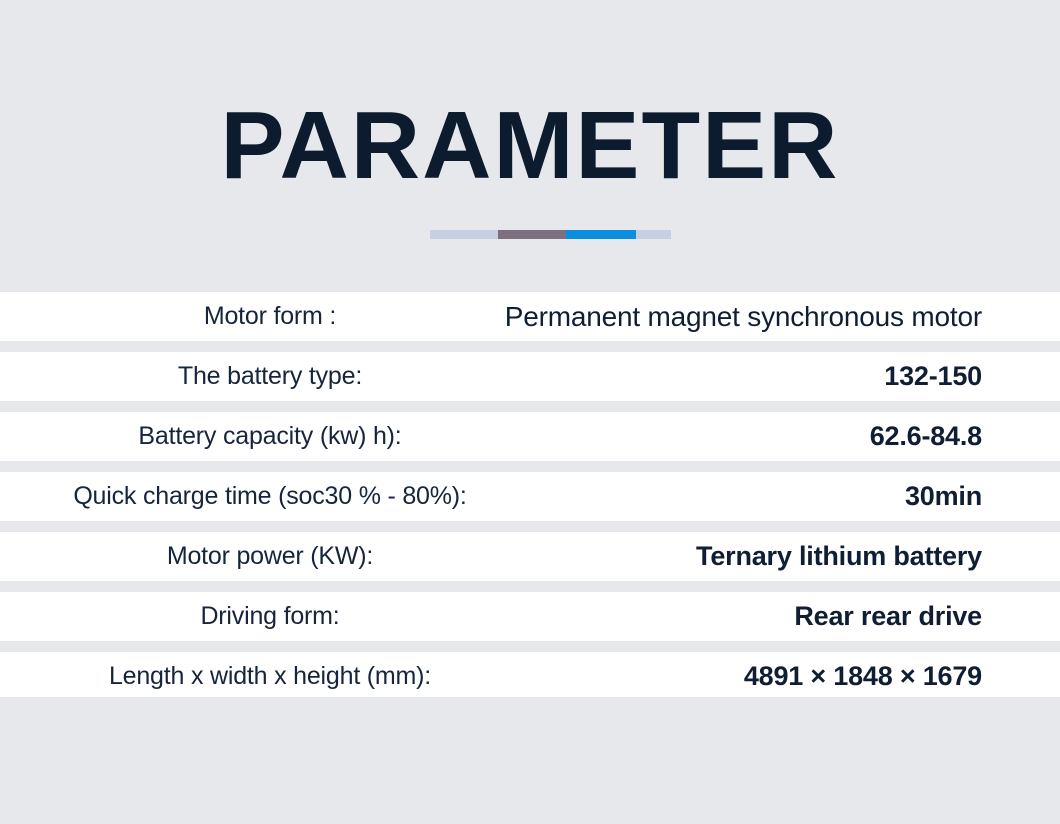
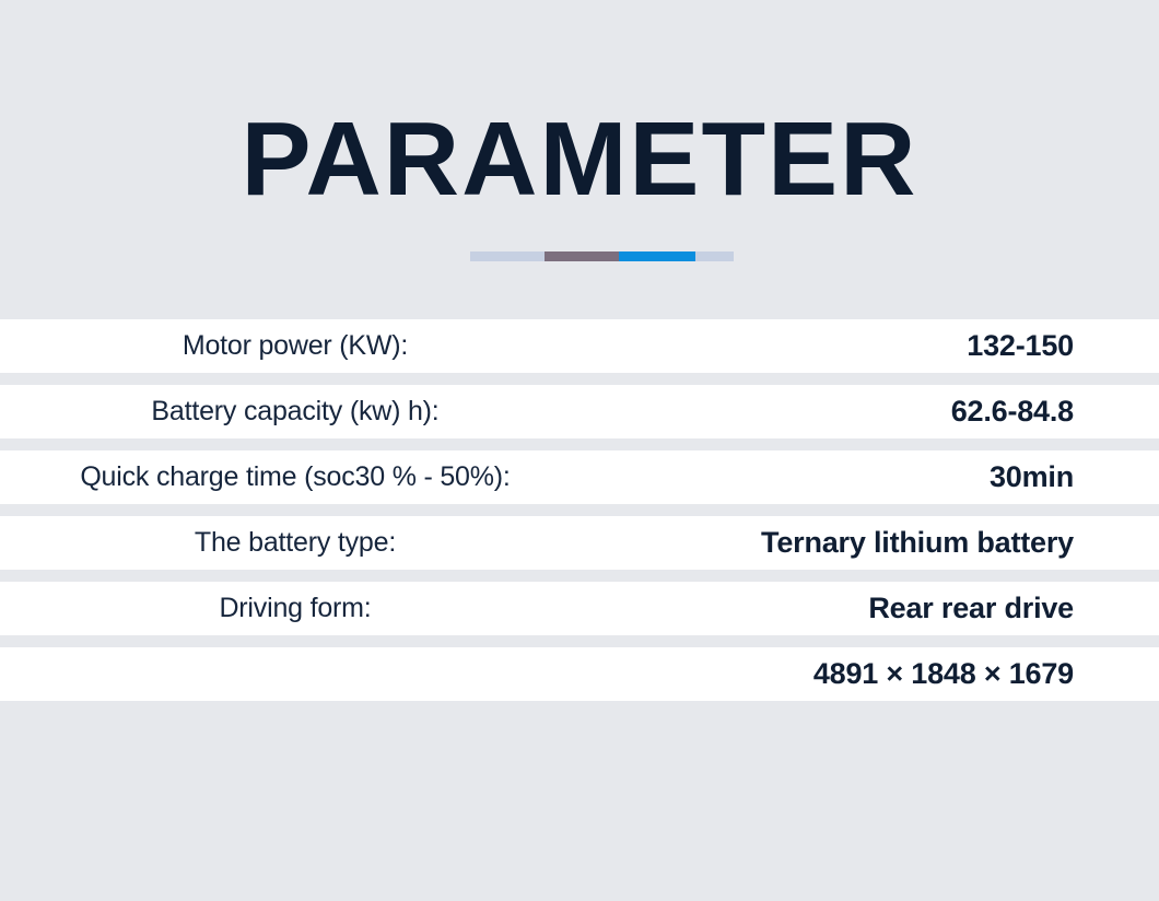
  PARAMETER
- Motor form :
- Permanent magnet synchronous motor
- The battery type:
+ Motor power (KW):
  132-150
  Battery capacity (kw) h):
  62.6-84.8
- Quick charge time (soc30 % - 80%):
+ Quick charge time (soc30 % - 50%):
  30min
- Motor power (KW):
+ The battery type:
  Ternary lithium battery
  Driving form:
  Rear rear drive
- Length x width x height (mm):
  4891 × 1848 × 1679
